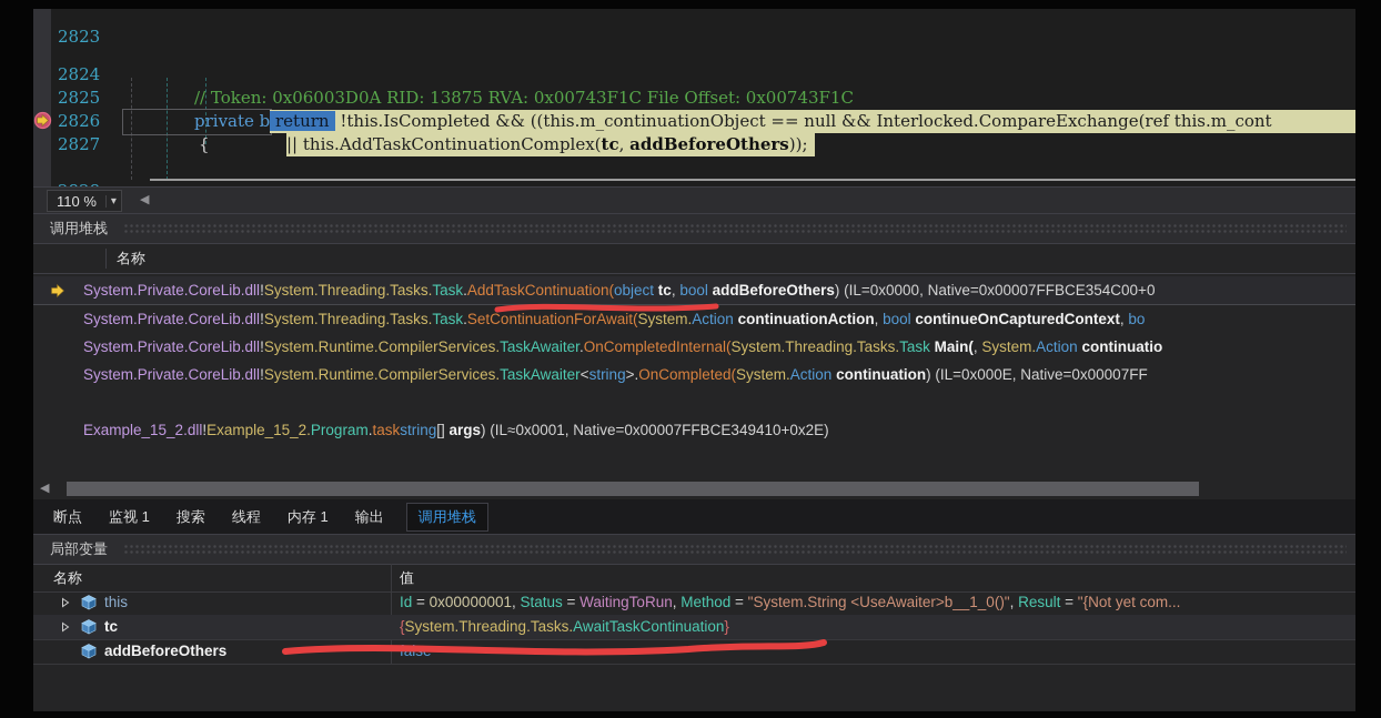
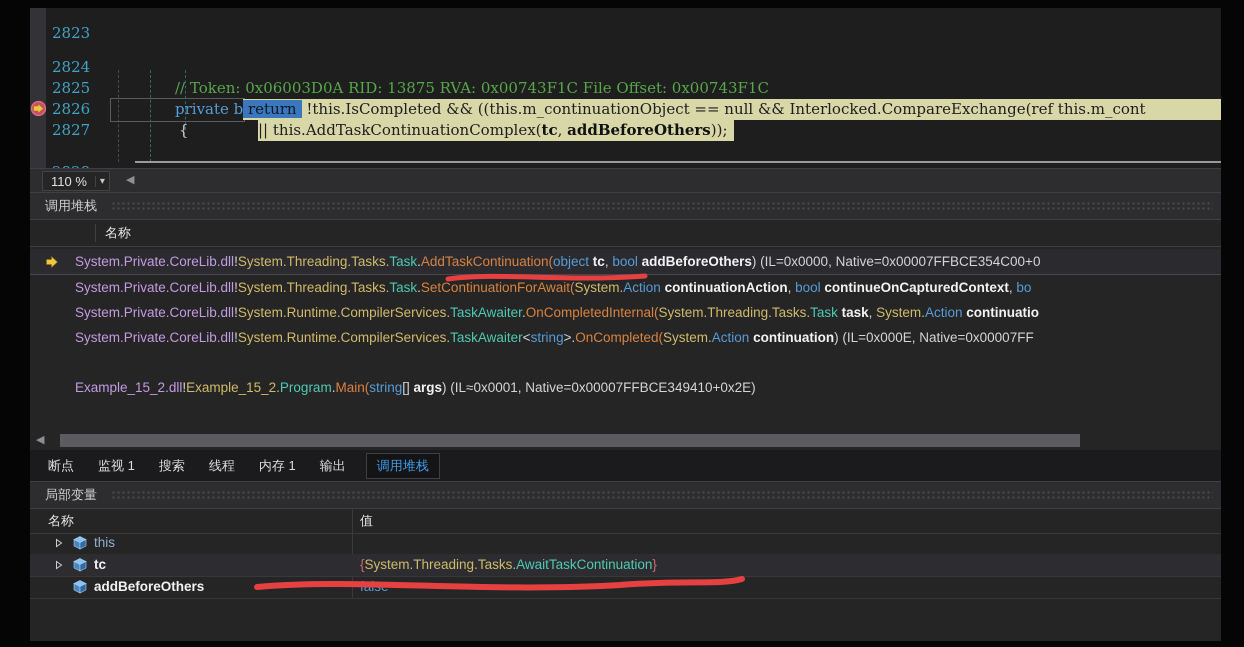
  2823
  2824
  // Token: 0x06003D0A RID: 13875 RVA: 0x00743F1C File Offset: 0x00743F1C
  2825
  2826
  {
  2827
  return !this.IsCompleted && ((this.m_continuationObject == null && Interlocked.CompareExchange(ref this.m_cont
  || this.AddTaskContinuationComplex(tc, addBeforeOthers));
  110 %
  ▾
  ◀
  调用堆栈
  名称
  System.Private.CoreLib.dll!System.Threading.Tasks.Task.AddTaskContinuation(object tc, bool addBeforeOthers) (IL=0x0000, Native=0x00007FFBCE354C00+0
  System.Private.CoreLib.dll!System.Threading.Tasks.Task.SetContinuationForAwait(System.Action continuationAction, bool continueOnCapturedContext, bo
- System.Private.CoreLib.dll!System.Runtime.CompilerServices.TaskAwaiter.OnCompletedInternal(System.Threading.Tasks.Task Main(, System.Action continuatio
+ System.Private.CoreLib.dll!System.Runtime.CompilerServices.TaskAwaiter.OnCompletedInternal(System.Threading.Tasks.Task task, System.Action continuatio
  System.Private.CoreLib.dll!System.Runtime.CompilerServices.TaskAwaiter<string>.OnCompleted(System.Action continuation) (IL=0x000E, Native=0x00007FF
- Example_15_2.dll!Example_15_2.Program.taskstring[] args) (IL≈0x0001, Native=0x00007FFBCE349410+0x2E)
+ Example_15_2.dll!Example_15_2.Program.Main(string[] args) (IL≈0x0001, Native=0x00007FFBCE349410+0x2E)
  ◀
  断点
  监视 1
  搜索
  线程
  内存 1
  输出
  调用堆栈
  局部变量
  名称
  值
  this
- Id = 0x00000001, Status = WaitingToRun, Method = "System.String <UseAwaiter>b__1_0()", Result = "{Not yet com...
  tc
  {System.Threading.Tasks.AwaitTaskContinuation}
  addBeforeOthers
